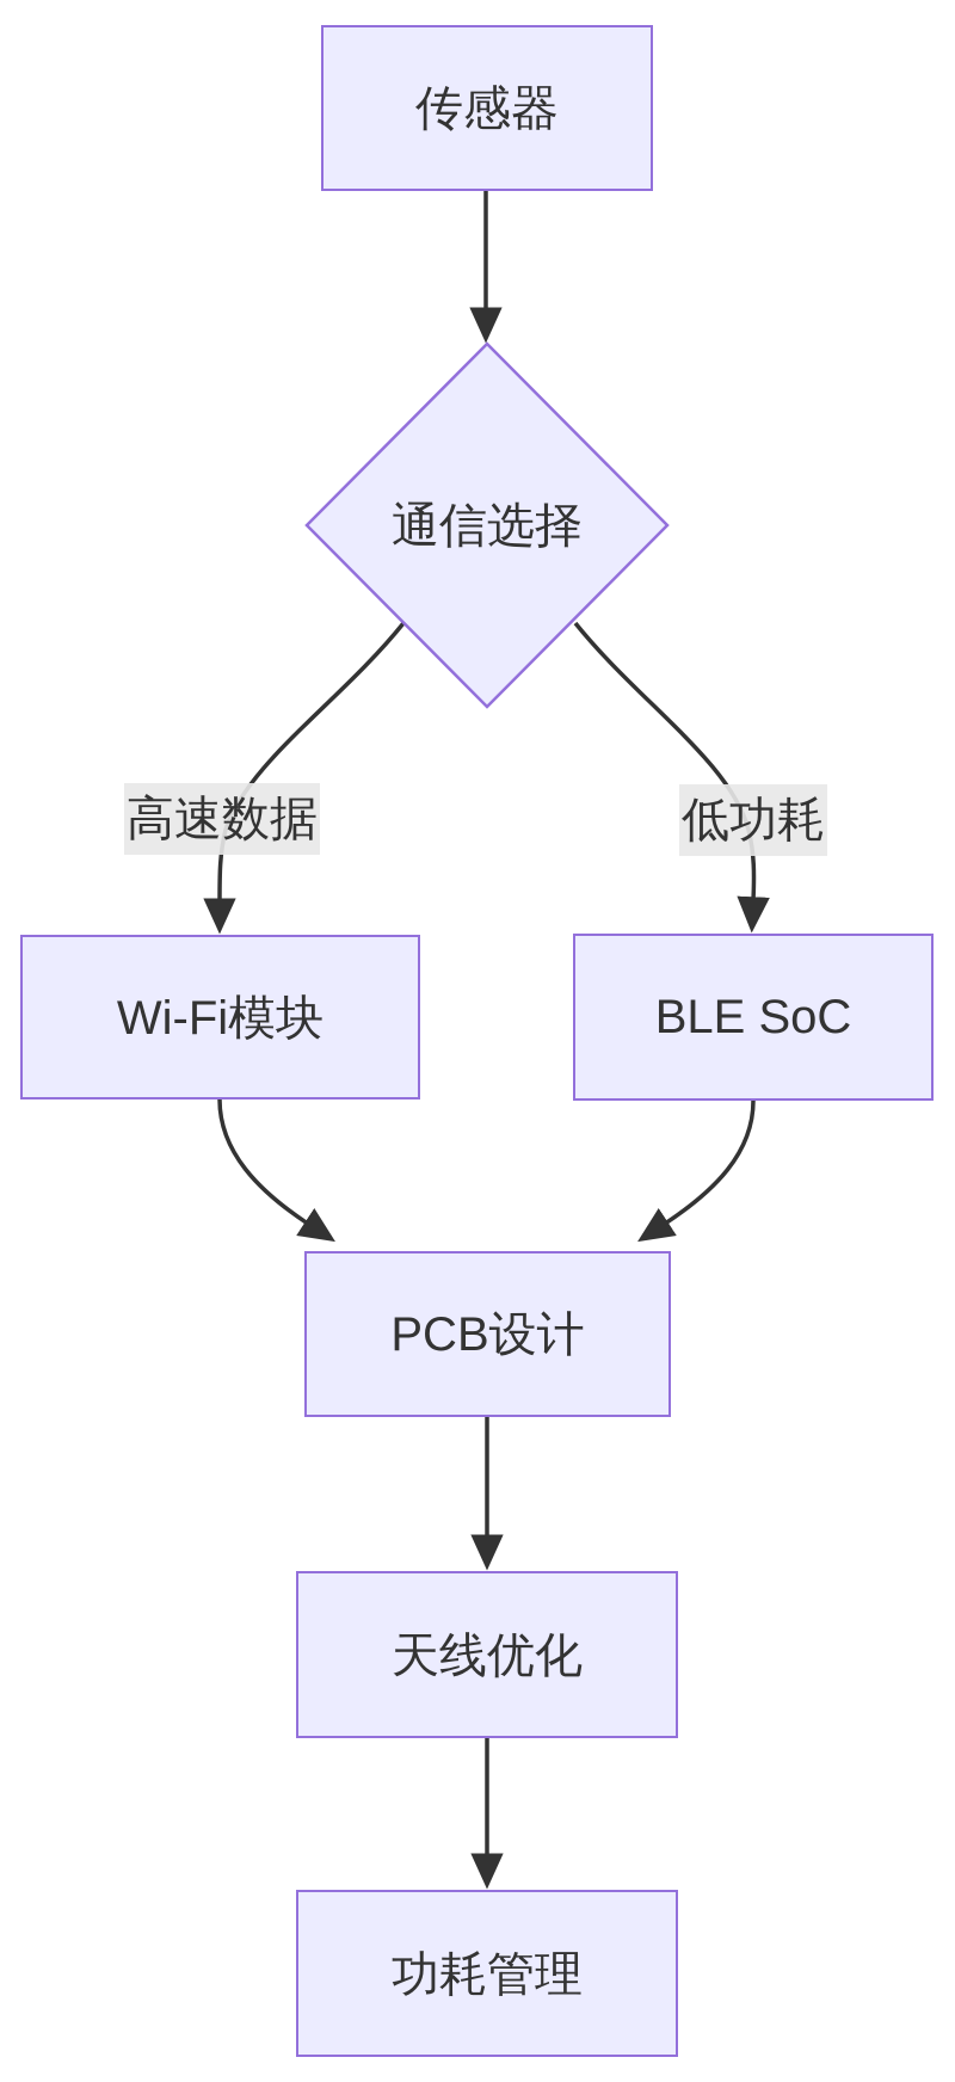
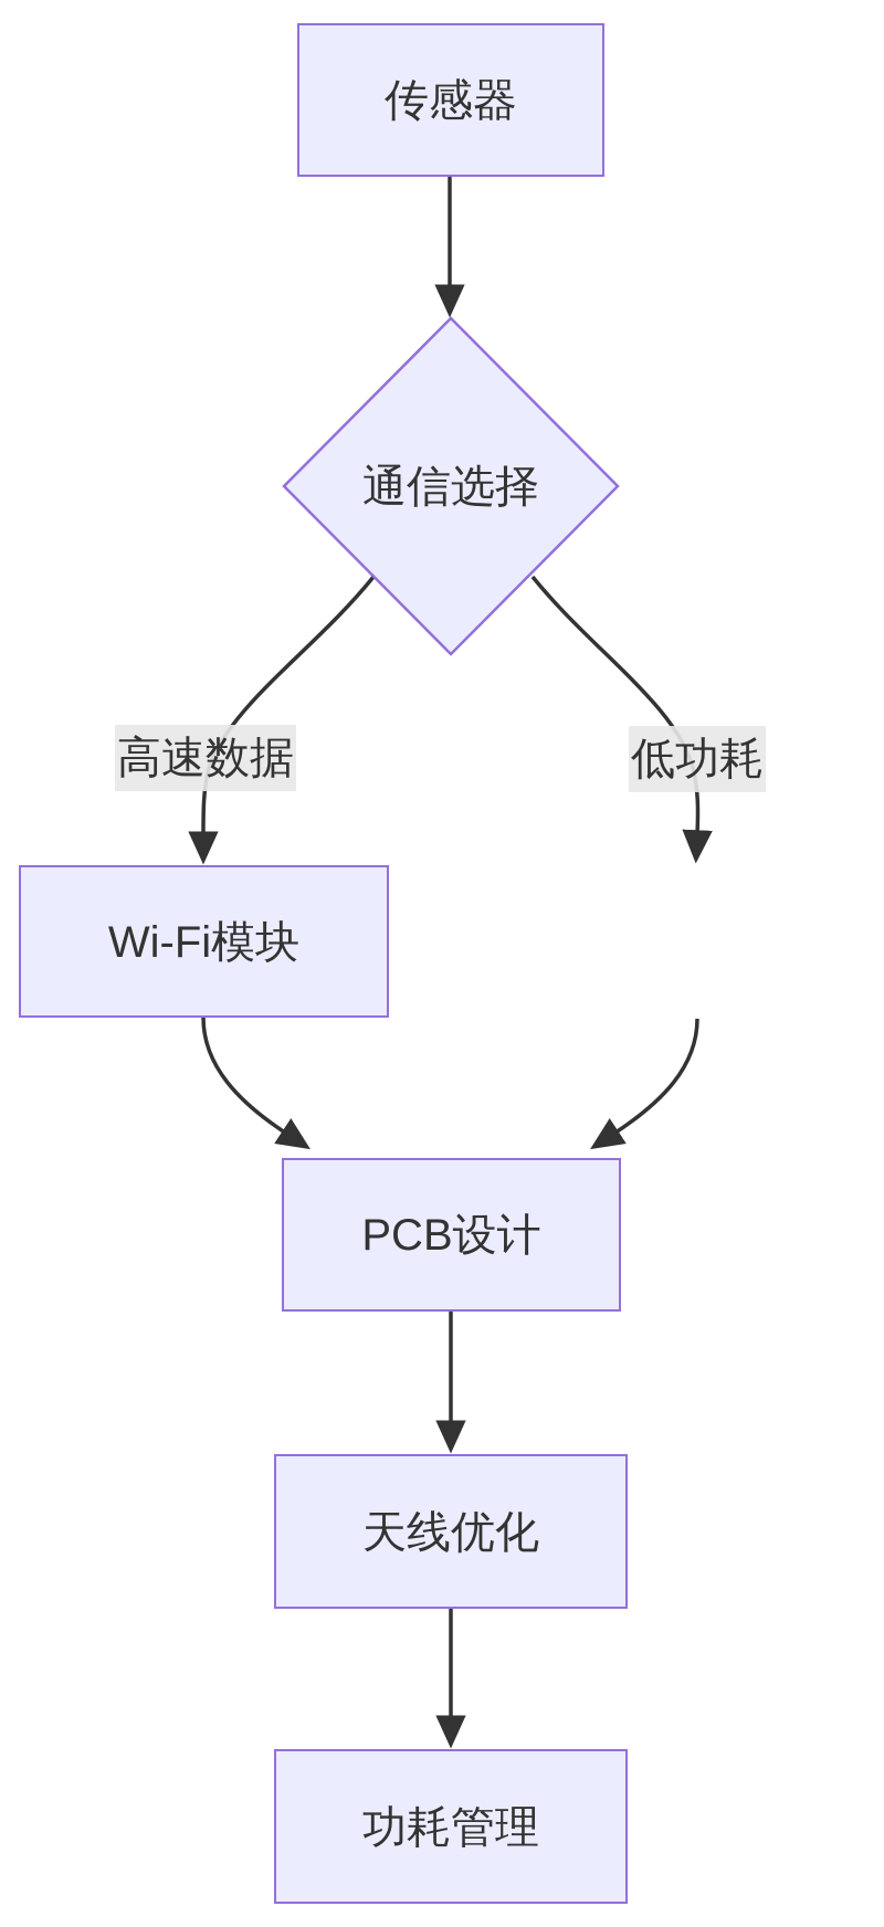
  传感器
  通信选择
  Wi-Fi模块
- BLE SoC
  PCB设计
  天线优化
  功耗管理
  高速数据
  低功耗
